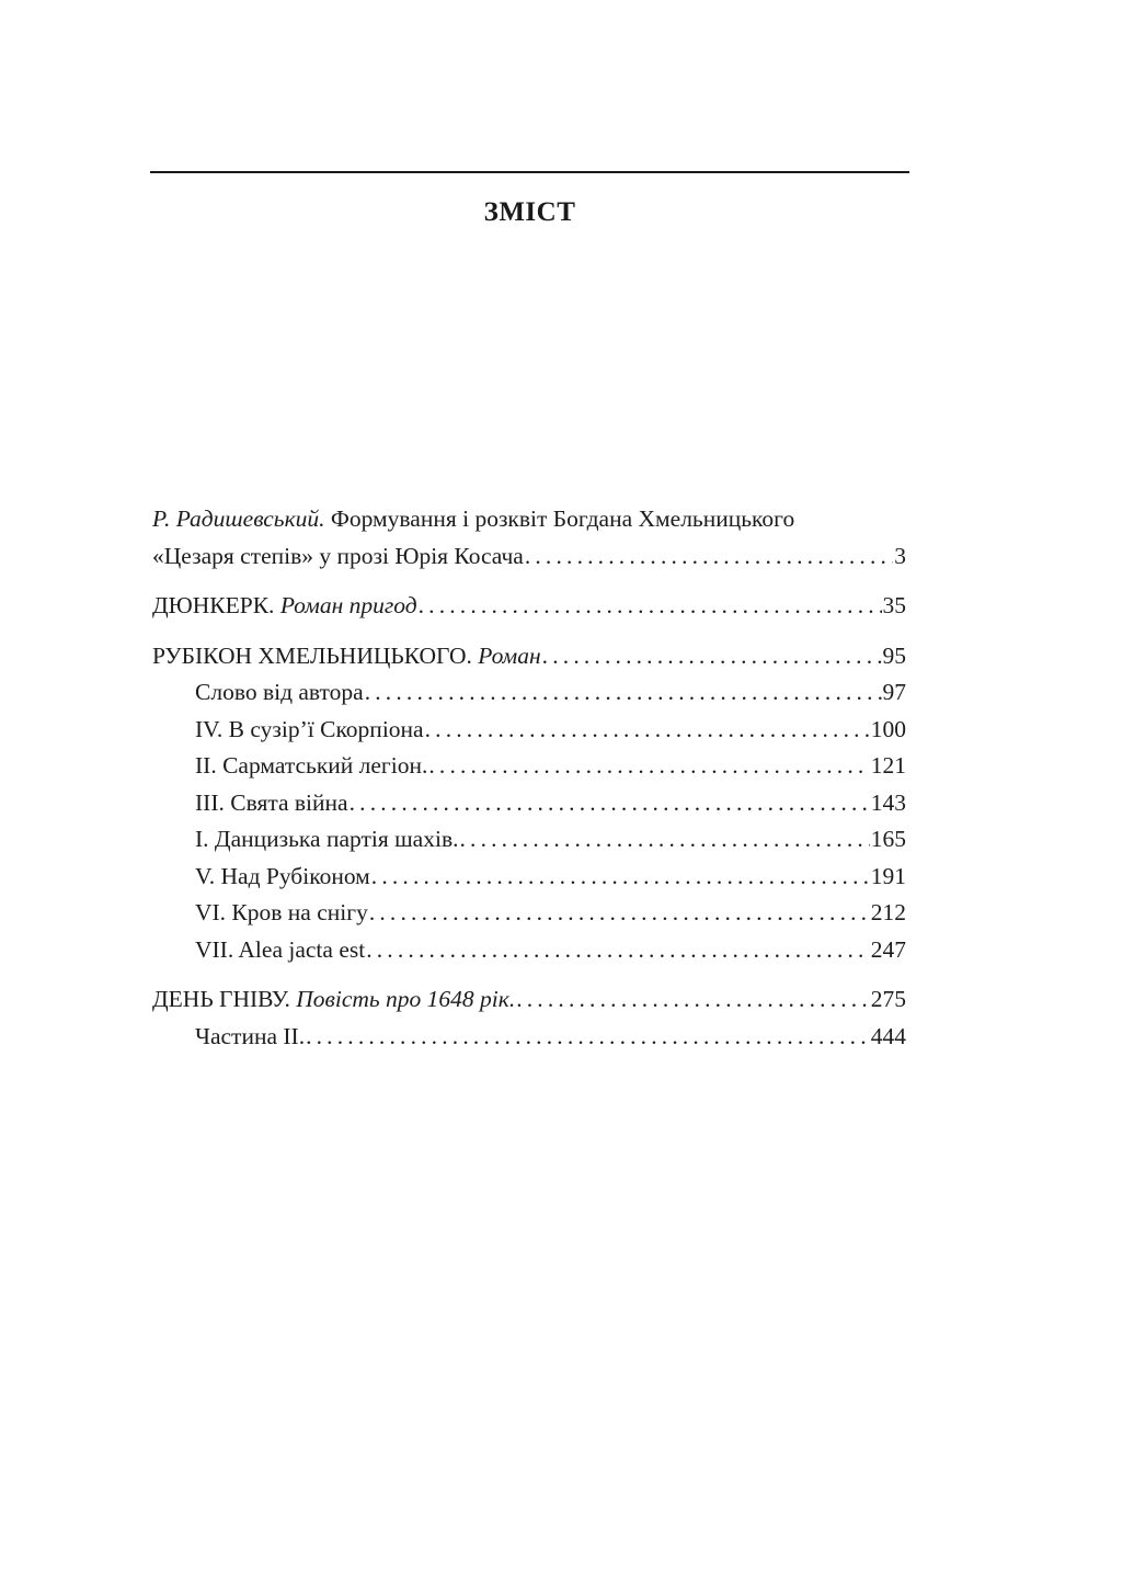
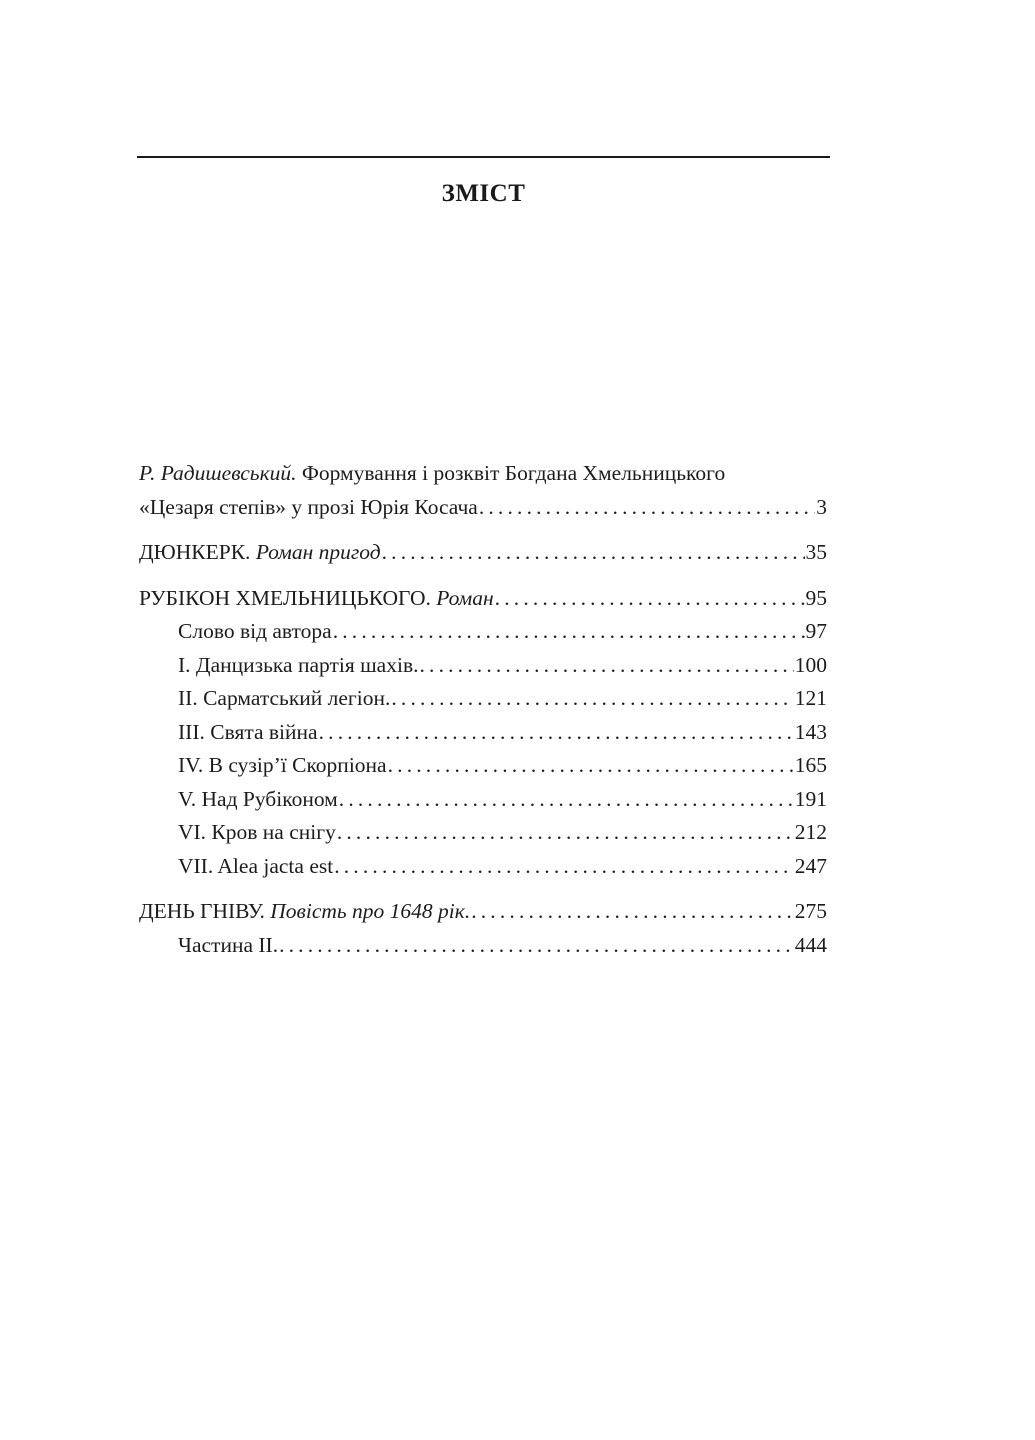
  ЗМІСТ
  Р. Радишевський. Формування і розквіт Богдана Хмельницького
  «Цезаря степів» у прозі Юрія Косача
  3
  ДЮНКЕРК. Роман пригод
  35
  РУБІКОН ХМЕЛЬНИЦЬКОГО. Роман
  95
  Слово від автора
  97
- IV. В сузір’ї Скорпіона
+ I. Данцизька партія шахів.
  100
  II. Сарматський легіон.
  121
  III. Свята війна
  143
- I. Данцизька партія шахів.
+ IV. В сузір’ї Скорпіона
  165
  V. Над Рубіконом
  191
  VI. Кров на снігу
  212
  VII. Alea jacta est
  247
  ДЕНЬ ГНІВУ. Повість про 1648 рік.
  275
  Частина II.
  444
